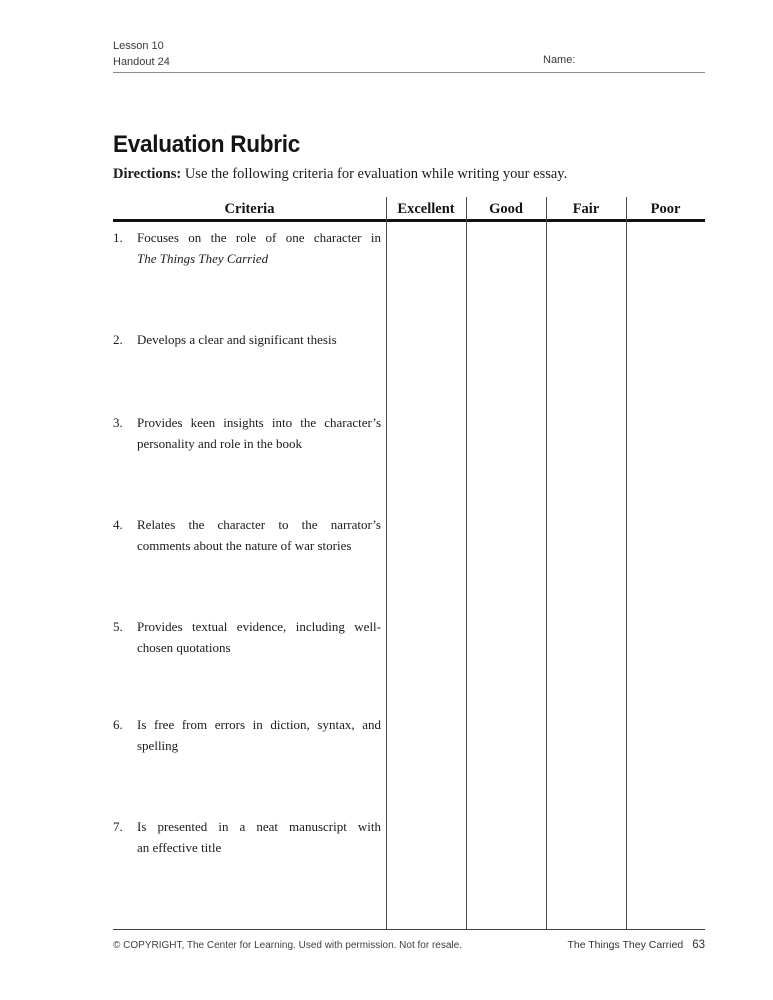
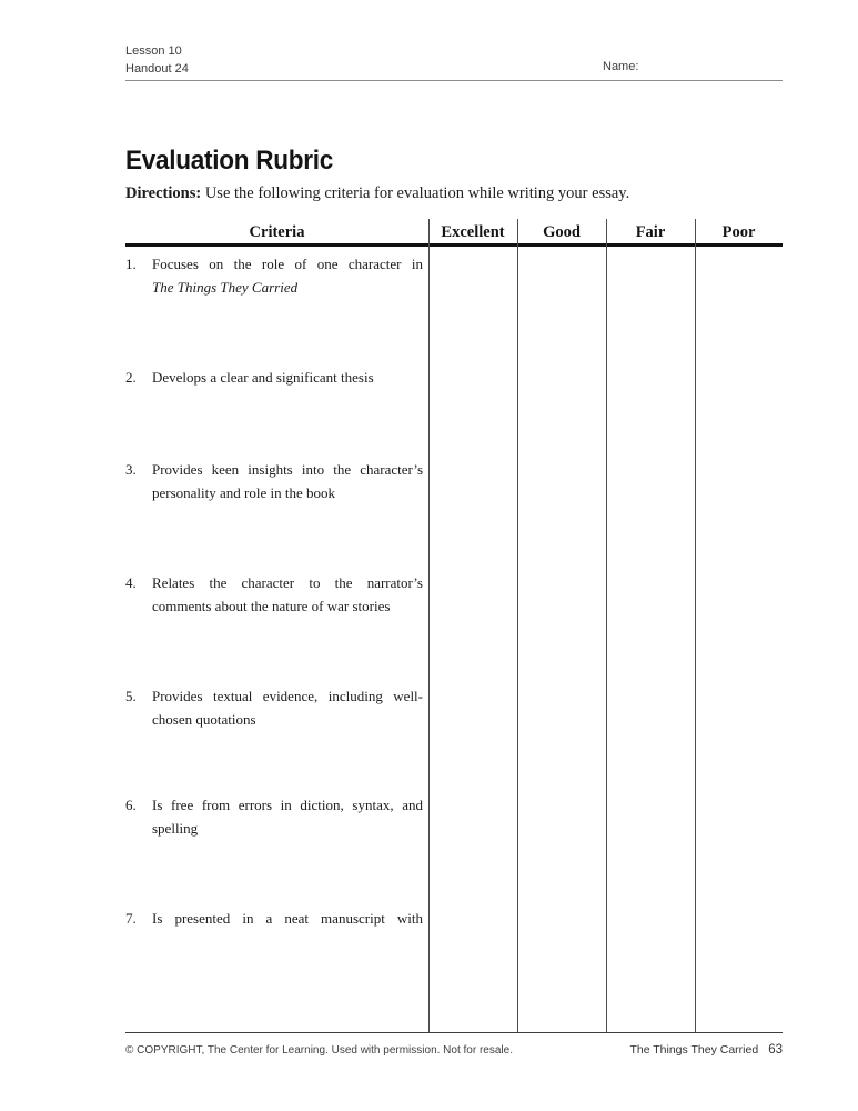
  Lesson 10
  Handout 24
  Name:
  Evaluation Rubric
  Directions: Use the following criteria for evaluation while writing your essay.
  Criteria
  Excellent
  Good
  Fair
  Poor
  1.
  Focuses on the role of one character in
  The Things They Carried
  2.
  Develops a clear and significant thesis
  3.
  Provides keen insights into the character’s
  personality and role in the book
  4.
  Relates the character to the narrator’s
  comments about the nature of war stories
  5.
  Provides textual evidence, including well-
  chosen quotations
  6.
  Is free from errors in diction, syntax, and
  spelling
  7.
  Is presented in a neat manuscript with
- an effective title
  © COPYRIGHT, The Center for Learning. Used with permission. Not for resale.
  The Things They Carried
  63
